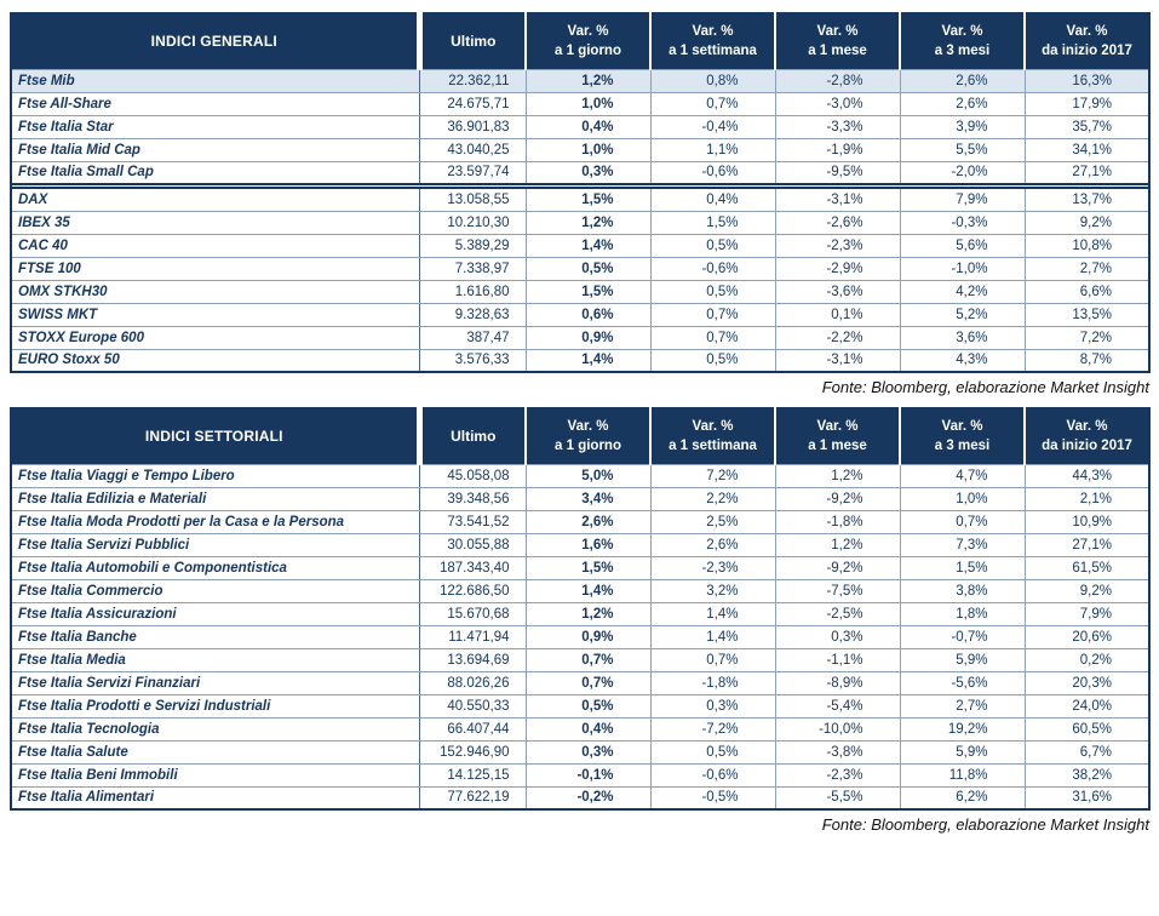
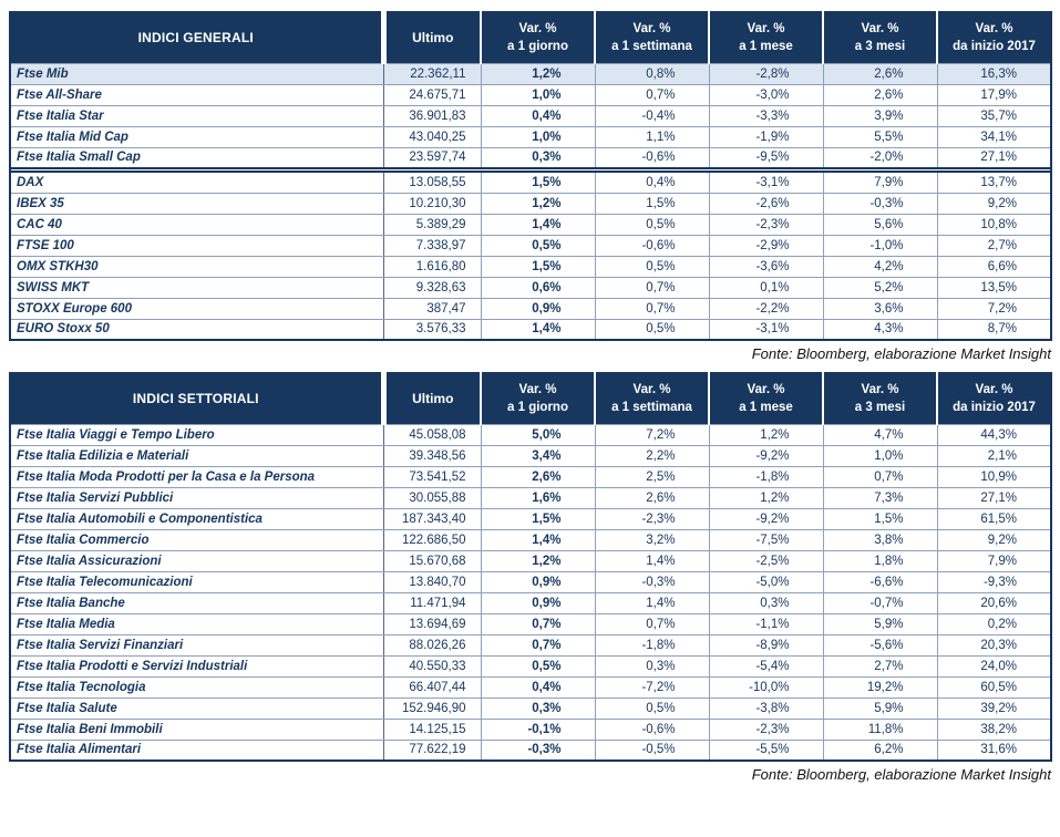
  INDICI GENERALI	Ultimo	Var. %a 1 giorno	Var. %a 1 settimana	Var. %a 1 mese	Var. %a 3 mesi	Var. %da inizio 2017
  Ftse Mib	22.362,11	1,2%	0,8%	-2,8%	2,6%	16,3%
  Ftse All-Share	24.675,71	1,0%	0,7%	-3,0%	2,6%	17,9%
  Ftse Italia Star	36.901,83	0,4%	-0,4%	-3,3%	3,9%	35,7%
  Ftse Italia Mid Cap	43.040,25	1,0%	1,1%	-1,9%	5,5%	34,1%
  Ftse Italia Small Cap	23.597,74	0,3%	-0,6%	-9,5%	-2,0%	27,1%
  DAX	13.058,55	1,5%	0,4%	-3,1%	7,9%	13,7%
  IBEX 35	10.210,30	1,2%	1,5%	-2,6%	-0,3%	9,2%
  CAC 40	5.389,29	1,4%	0,5%	-2,3%	5,6%	10,8%
  FTSE 100	7.338,97	0,5%	-0,6%	-2,9%	-1,0%	2,7%
  OMX STKH30	1.616,80	1,5%	0,5%	-3,6%	4,2%	6,6%
  SWISS MKT	9.328,63	0,6%	0,7%	0,1%	5,2%	13,5%
  STOXX Europe 600	387,47	0,9%	0,7%	-2,2%	3,6%	7,2%
  EURO Stoxx 50	3.576,33	1,4%	0,5%	-3,1%	4,3%	8,7%
  Fonte: Bloomberg, elaborazione Market Insight
  INDICI SETTORIALI	Ultimo	Var. %a 1 giorno	Var. %a 1 settimana	Var. %a 1 mese	Var. %a 3 mesi	Var. %da inizio 2017
  Ftse Italia Viaggi e Tempo Libero	45.058,08	5,0%	7,2%	1,2%	4,7%	44,3%
  Ftse Italia Edilizia e Materiali	39.348,56	3,4%	2,2%	-9,2%	1,0%	2,1%
  Ftse Italia Moda Prodotti per la Casa e la Persona	73.541,52	2,6%	2,5%	-1,8%	0,7%	10,9%
  Ftse Italia Servizi Pubblici	30.055,88	1,6%	2,6%	1,2%	7,3%	27,1%
  Ftse Italia Automobili e Componentistica	187.343,40	1,5%	-2,3%	-9,2%	1,5%	61,5%
  Ftse Italia Commercio	122.686,50	1,4%	3,2%	-7,5%	3,8%	9,2%
  Ftse Italia Assicurazioni	15.670,68	1,2%	1,4%	-2,5%	1,8%	7,9%
+ Ftse Italia Telecomunicazioni	13.840,70	0,9%	-0,3%	-5,0%	-6,6%	-9,3%
  Ftse Italia Banche	11.471,94	0,9%	1,4%	0,3%	-0,7%	20,6%
  Ftse Italia Media	13.694,69	0,7%	0,7%	-1,1%	5,9%	0,2%
  Ftse Italia Servizi Finanziari	88.026,26	0,7%	-1,8%	-8,9%	-5,6%	20,3%
  Ftse Italia Prodotti e Servizi Industriali	40.550,33	0,5%	0,3%	-5,4%	2,7%	24,0%
  Ftse Italia Tecnologia	66.407,44	0,4%	-7,2%	-10,0%	19,2%	60,5%
- Ftse Italia Salute	152.946,90	0,3%	0,5%	-3,8%	5,9%	6,7%
+ Ftse Italia Salute	152.946,90	0,3%	0,5%	-3,8%	5,9%	39,2%
  Ftse Italia Beni Immobili	14.125,15	-0,1%	-0,6%	-2,3%	11,8%	38,2%
- Ftse Italia Alimentari	77.622,19	-0,2%	-0,5%	-5,5%	6,2%	31,6%
+ Ftse Italia Alimentari	77.622,19	-0,3%	-0,5%	-5,5%	6,2%	31,6%
  Fonte: Bloomberg, elaborazione Market Insight
